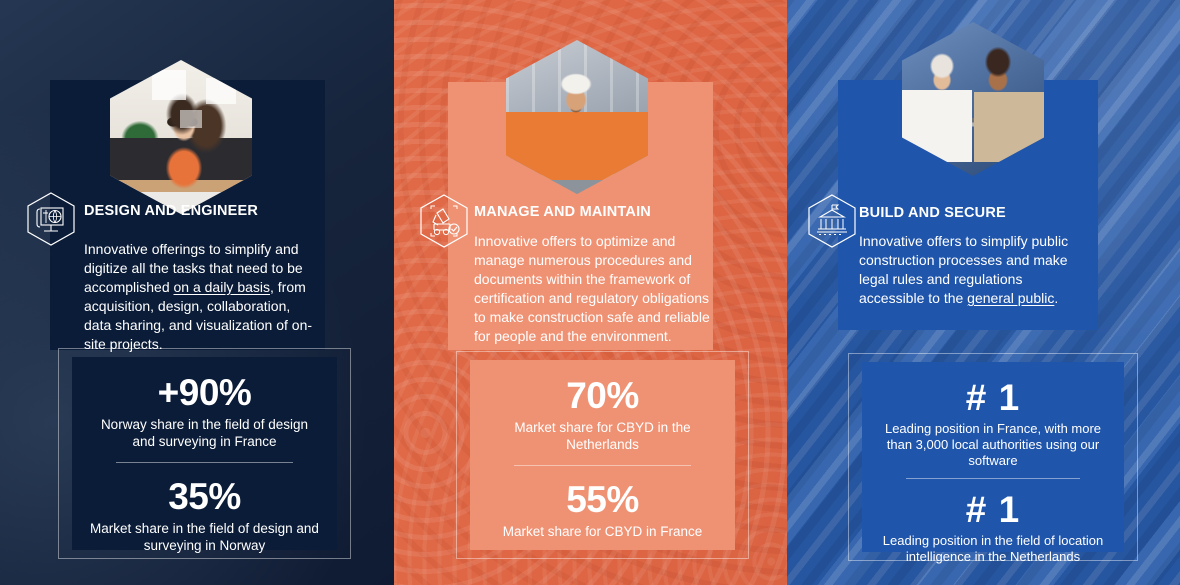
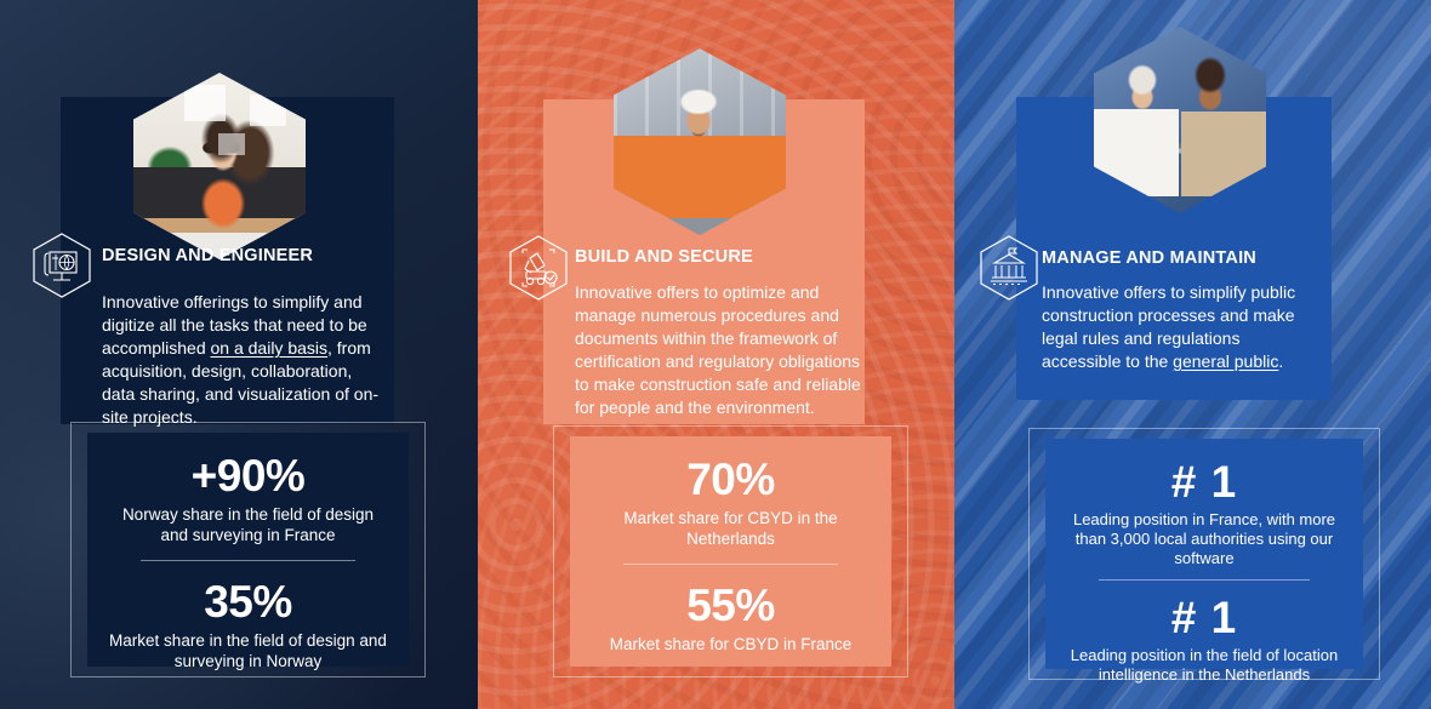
  DESIGN AND ENGINEER
  Innovative offerings to simplify and digitize all the tasks that need to be accomplished on a daily basis, from acquisition, design, collaboration, data sharing, and visualization of on-site projects.
  +90%
  Norway share in the field of design and surveying in France
  35%
  Market share in the field of design and surveying in Norway
- MANAGE AND MAINTAIN
+ BUILD AND SECURE
  Innovative offers to optimize and manage numerous procedures and documents within the framework of certification and regulatory obligations to make construction safe and reliable for people and the environment.
  70%
  Market share for CBYD in the Netherlands
  55%
  Market share for CBYD in France
- BUILD AND SECURE
+ MANAGE AND MAINTAIN
  Innovative offers to simplify public construction processes and make legal rules and regulations accessible to the general public.
  # 1
  Leading position in France, with more than 3,000 local authorities using our software
  # 1
  Leading position in the field of location intelligence in the Netherlands
